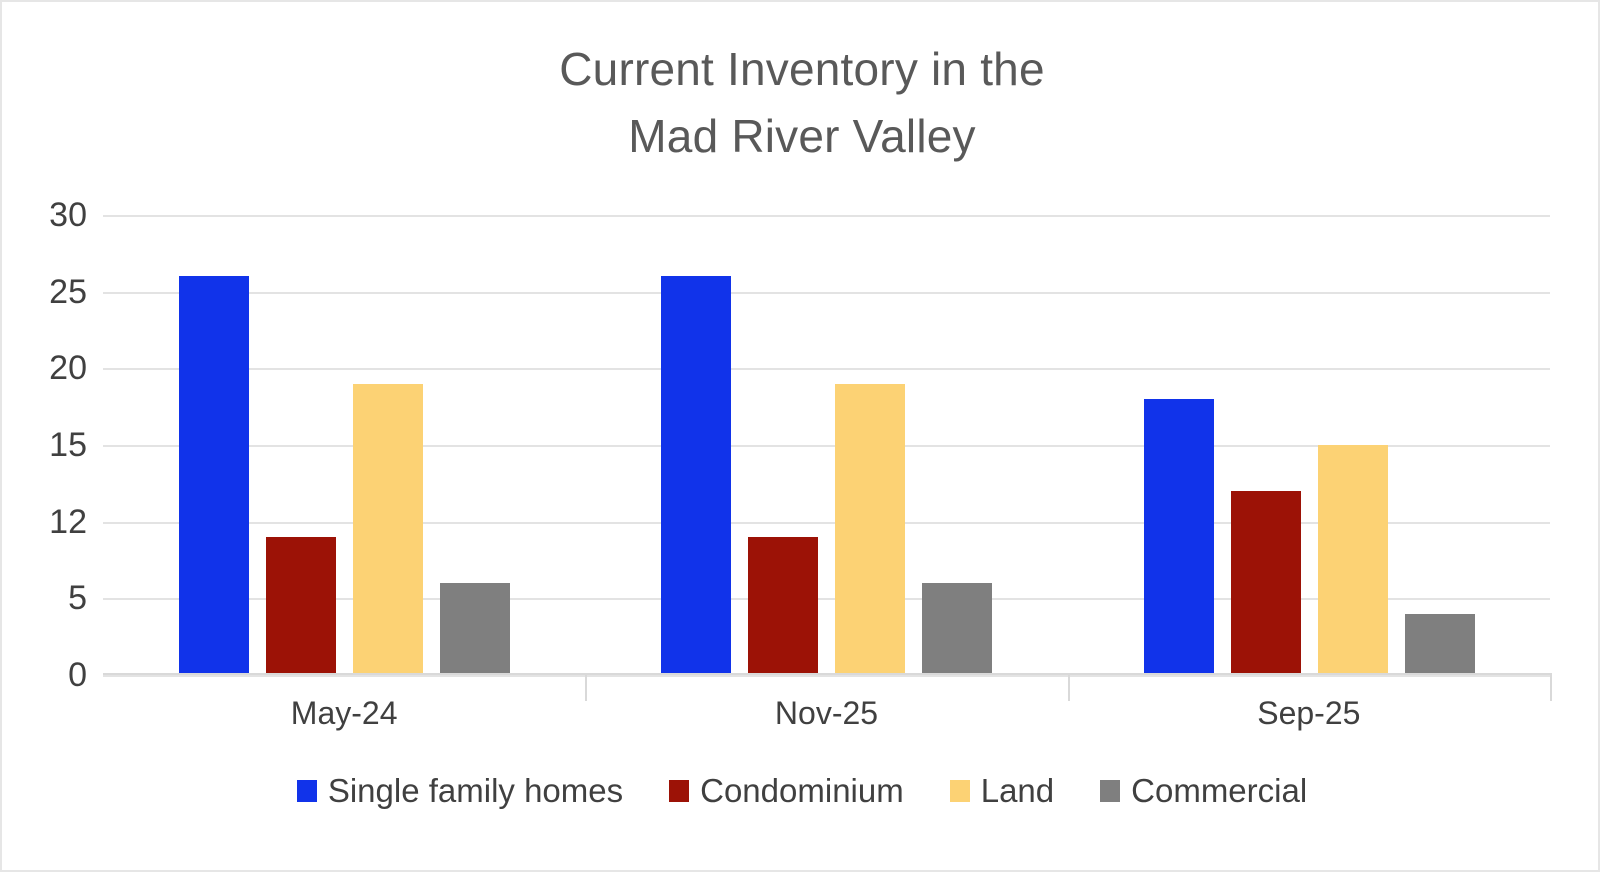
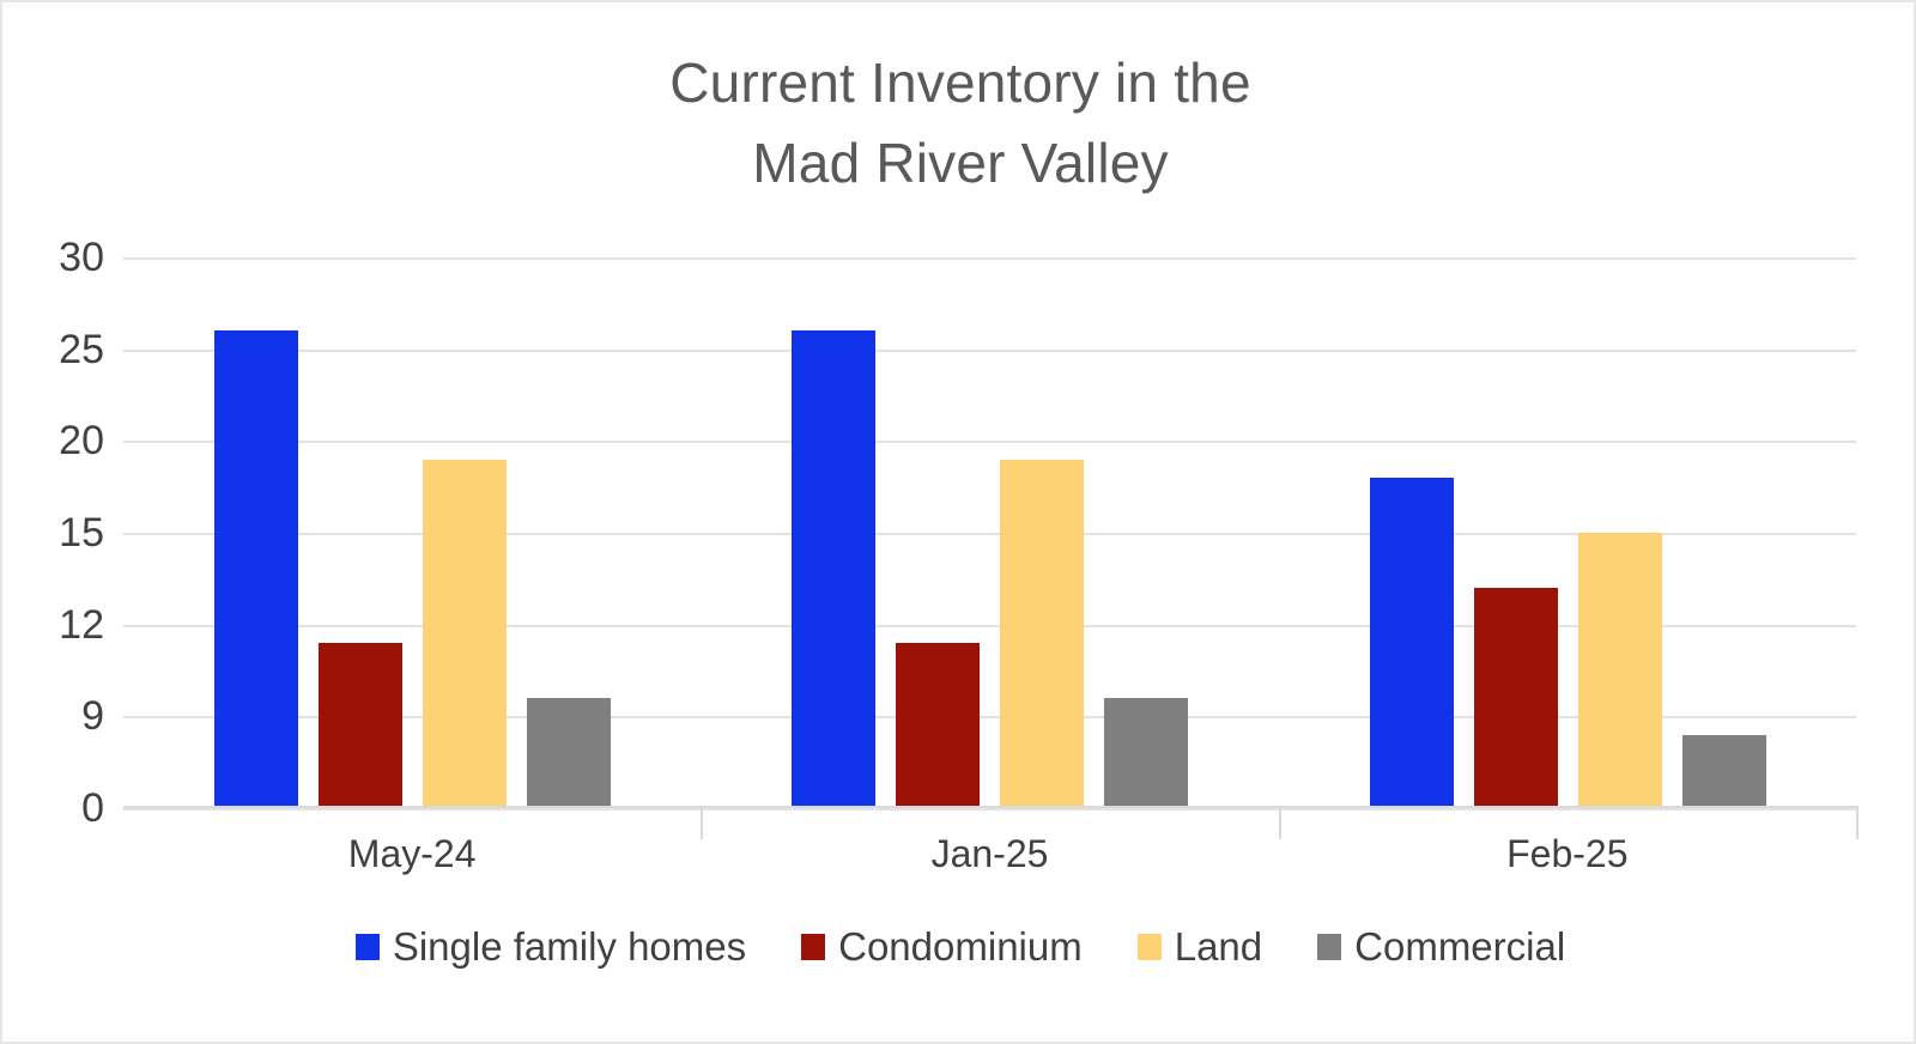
  Current Inventory in the
  Mad River Valley
  0
- 5
+ 9
  12
  15
  20
  25
  30
  May-24
- Nov-25
+ Jan-25
- Sep-25
+ Feb-25
  Single family homes
  Condominium
  Land
  Commercial
